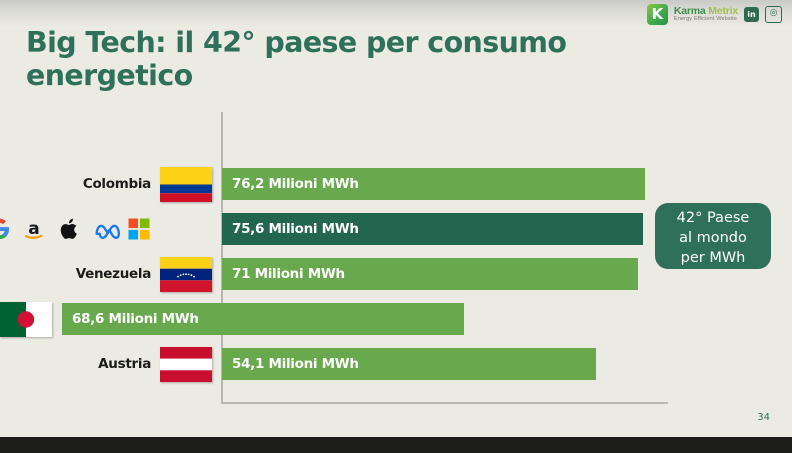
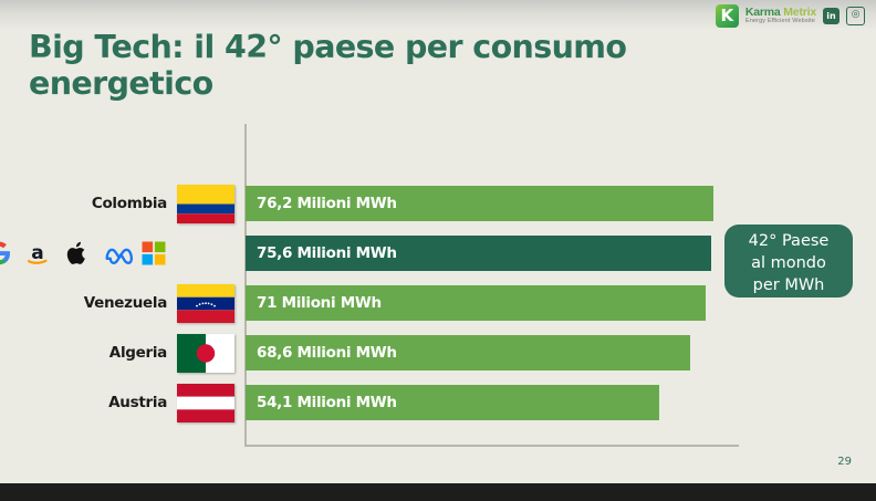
  K
  Karma Metrix
  in
  ◎
  Big Tech: il 42° paese per consumo energetico
  Colombia
  76,2 Milioni MWh
  a
  75,6 Milioni MWh
  Venezuela
  71 Milioni MWh
+ Algeria
  68,6 Milioni MWh
  Austria
  54,1 Milioni MWh
  42° Paese
  al mondo
  per MWh
- 34
+ 29
